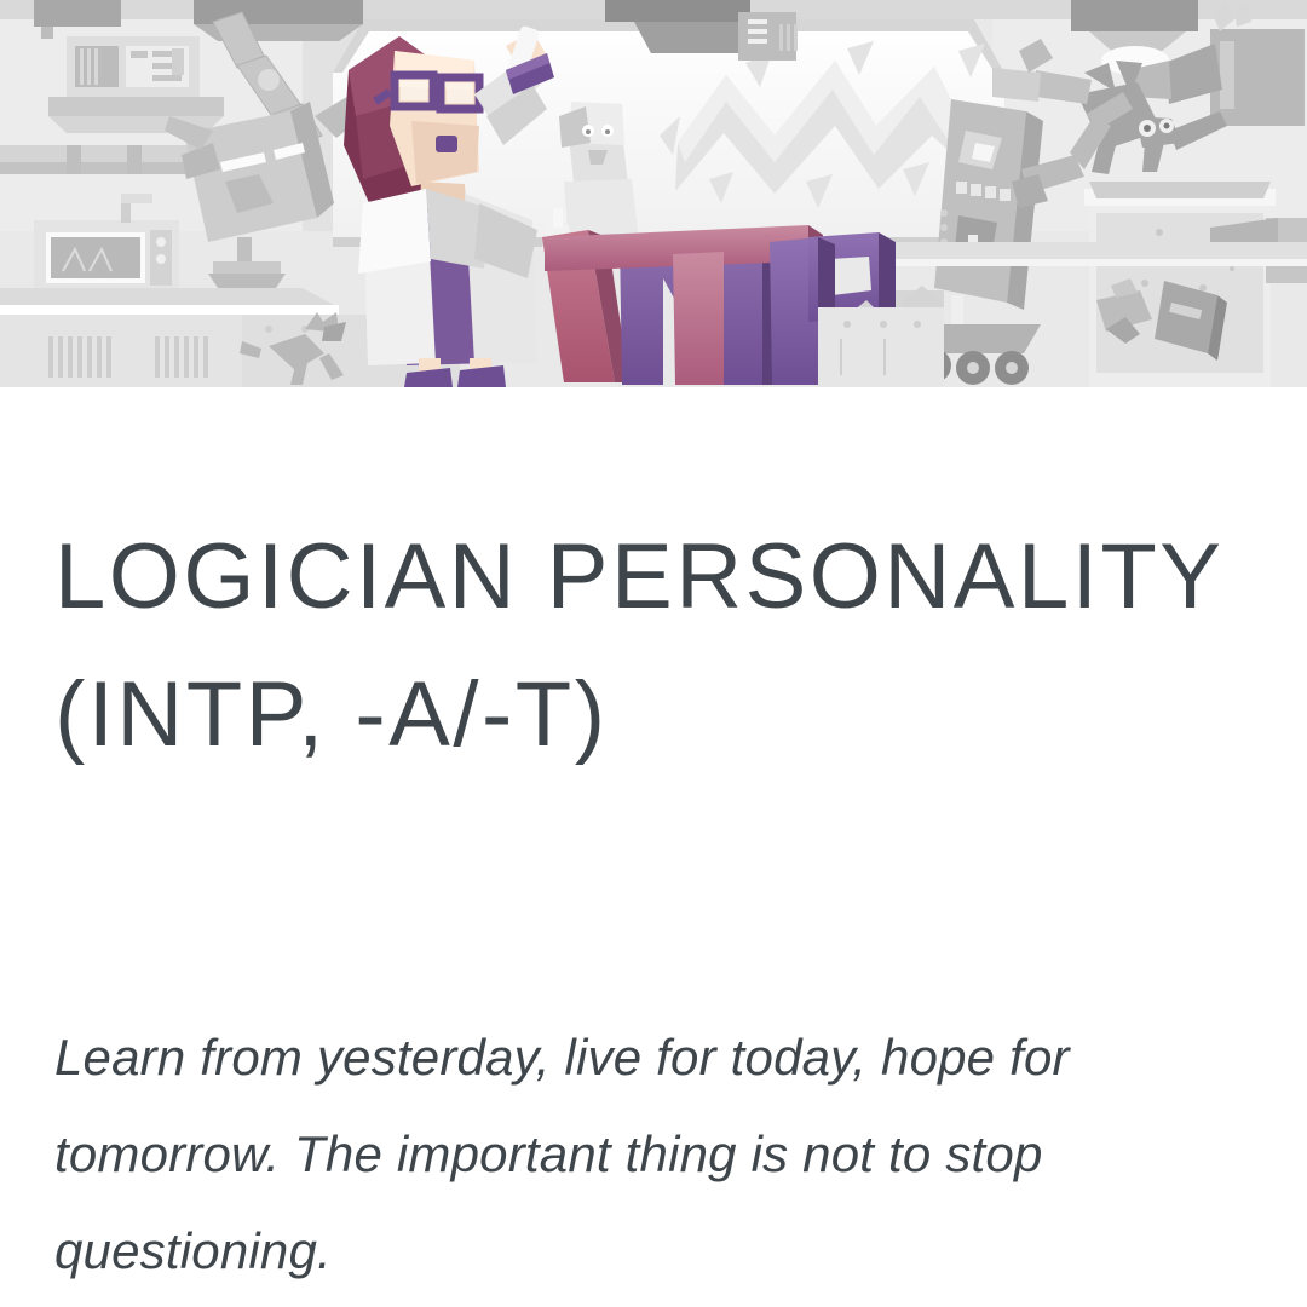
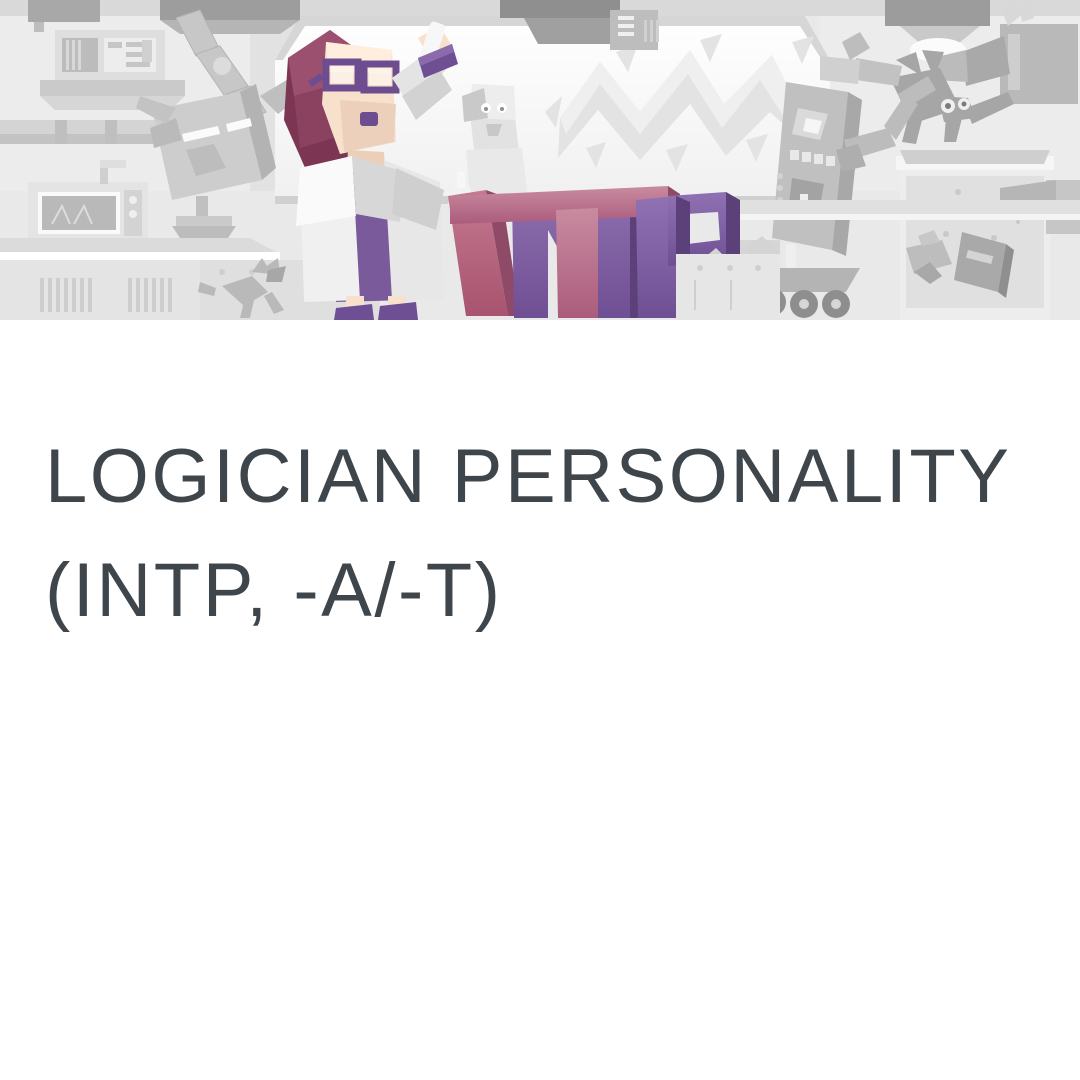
  LOGICIAN PERSONALITY (INTP, -A/-T)
- Learn from yesterday, live for today, hope for tomorrow. The important thing is not to stop questioning.
